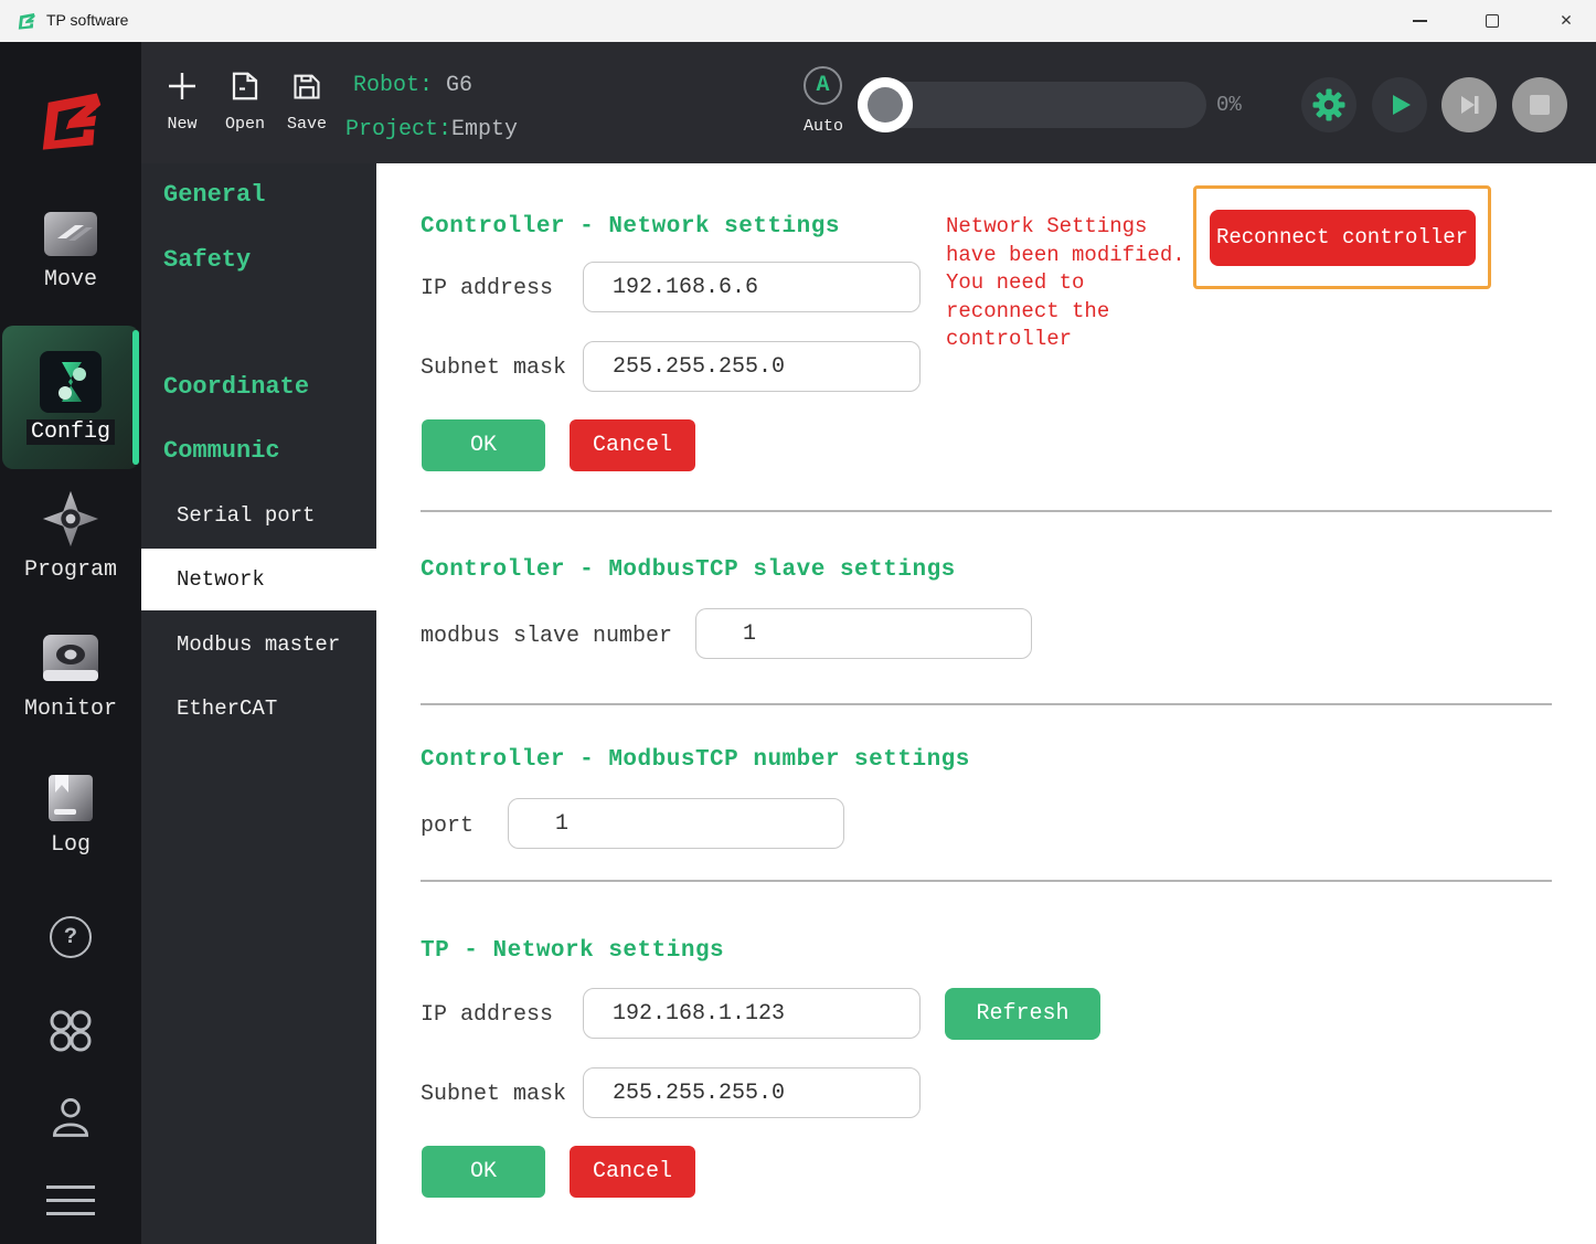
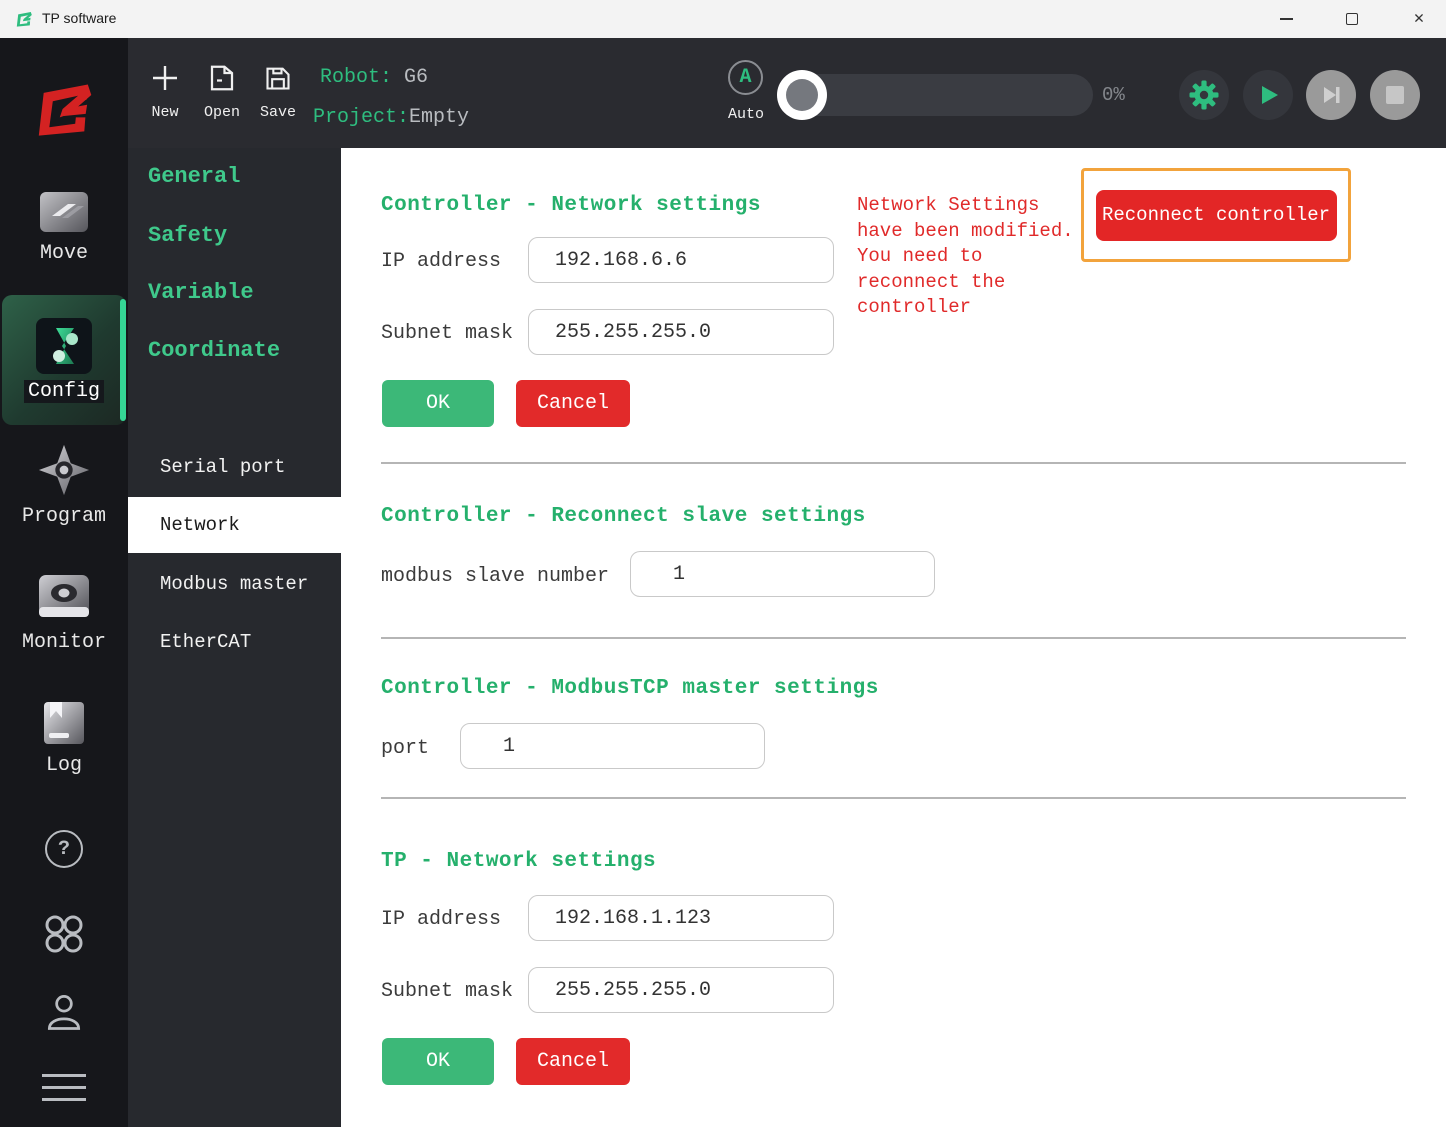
  TP software
  ✕
  New
  Open
  Save
  Robot: G6
  Project:Empty
  A
  Auto
  0%
  Move
  Config
  Program
  Monitor
  Log
  ?
  General
  Safety
+ Variable
  Coordinate
- Communic
  Serial port
  Network
  Modbus master
  EtherCAT
  Controller - Network settings
  Network Settings
  have been modified.
  You need to
  reconnect the
  controller
  Reconnect controller
  IP address
  192.168.6.6
  Subnet mask
  255.255.255.0
  OK
  Cancel
- Controller - ModbusTCP slave settings
+ Controller - Reconnect slave settings
  modbus slave number
  1
- Controller - ModbusTCP number settings
+ Controller - ModbusTCP master settings
  port
  1
  TP - Network settings
  IP address
  192.168.1.123
- Refresh
  Subnet mask
  255.255.255.0
  OK
  Cancel
